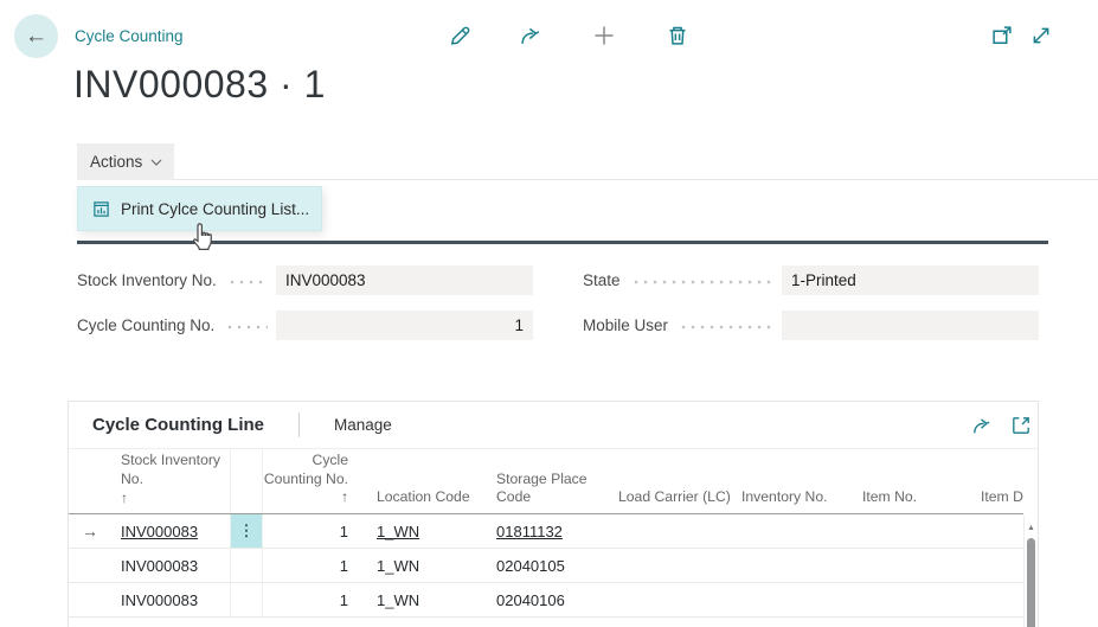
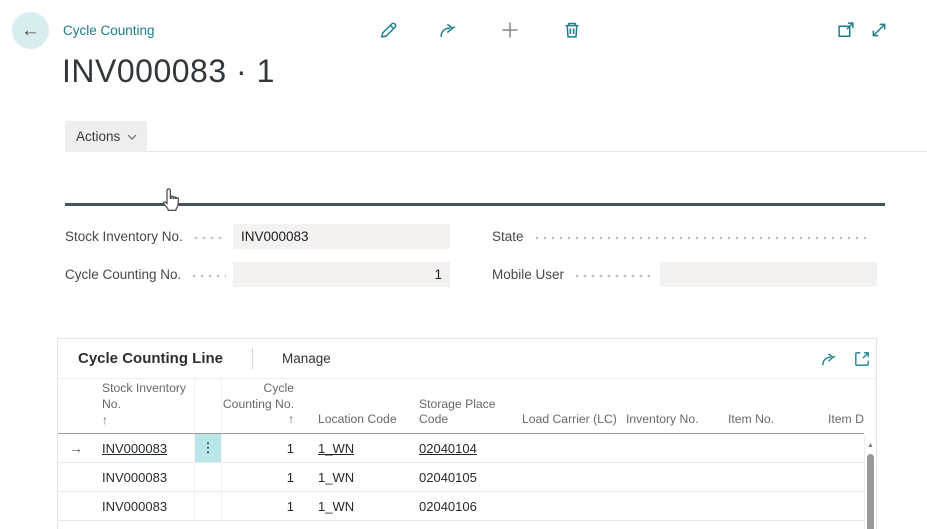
  ←
  Cycle Counting
  INV000083 · 1
  Actions
- Print Cylce Counting List...
  Stock Inventory No.
  INV000083
  Cycle Counting No.
  1
  State
- 1-Printed
  Mobile User
  Cycle Counting Line
  Manage
  Stock Inventory No.
  ↑
  Cycle Counting No. ↑
  Location Code
  Storage Place Code
  Load Carrier (LC)
  Inventory No.
  Item No.
  →
  INV000083
  ⋮
  1
  1_WN
- 01811132
+ 02040104
  INV000083
  1
  1_WN
  02040105
  INV000083
  1
  1_WN
  02040106
